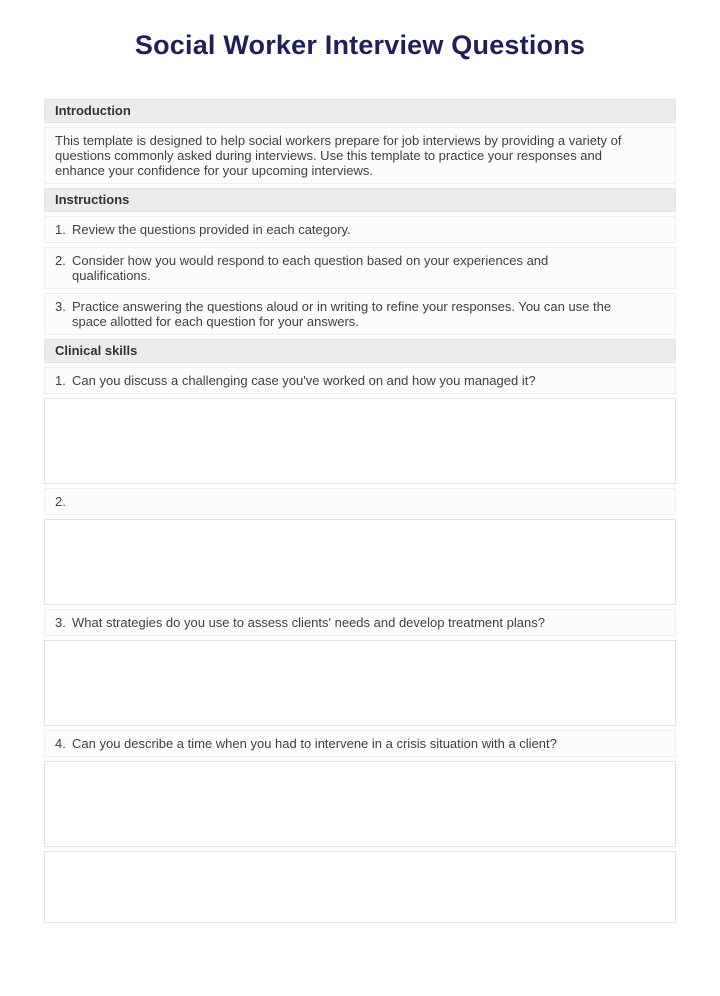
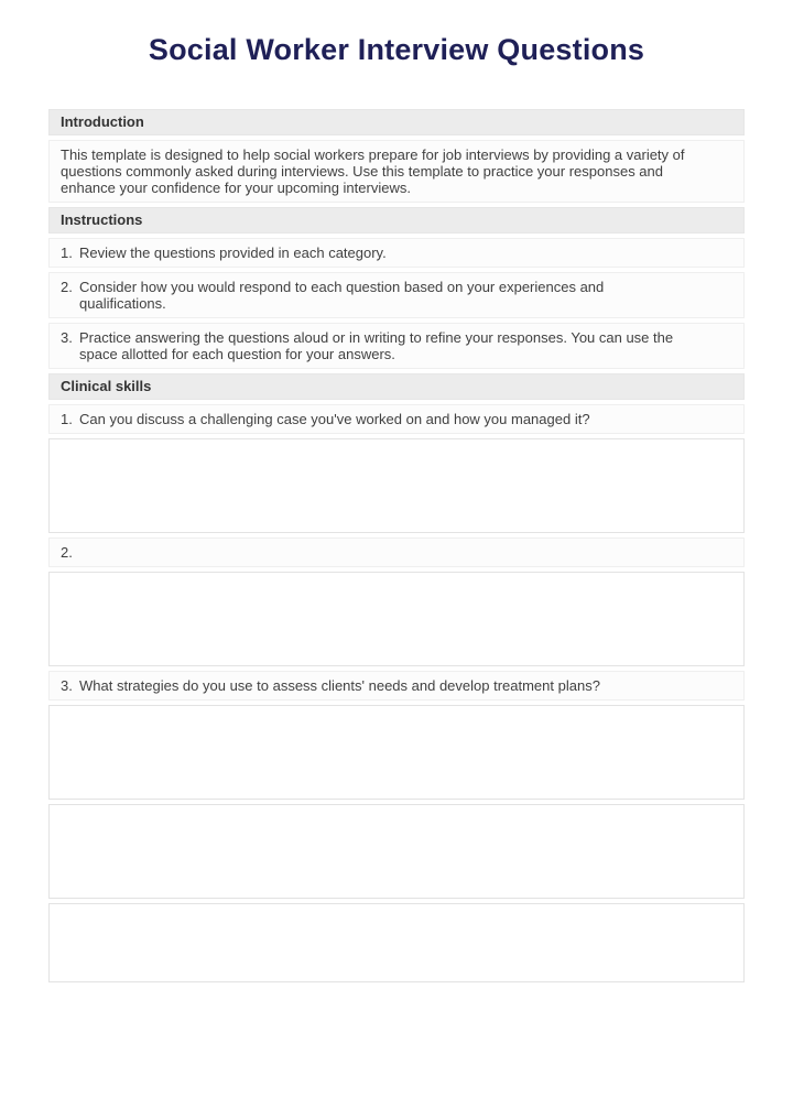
  Social Worker Interview Questions
  Introduction
  This template is designed to help social workers prepare for job interviews by providing a variety of
  questions commonly asked during interviews. Use this template to practice your responses and
  enhance your confidence for your upcoming interviews.
  Instructions
  1.
  Review the questions provided in each category.
  2.
  Consider how you would respond to each question based on your experiences and
  qualifications.
  3.
  Practice answering the questions aloud or in writing to refine your responses. You can use the
  space allotted for each question for your answers.
  Clinical skills
  1.
  Can you discuss a challenging case you've worked on and how you managed it?
  2.
  3.
  What strategies do you use to assess clients' needs and develop treatment plans?
- 4.
- Can you describe a time when you had to intervene in a crisis situation with a client?
